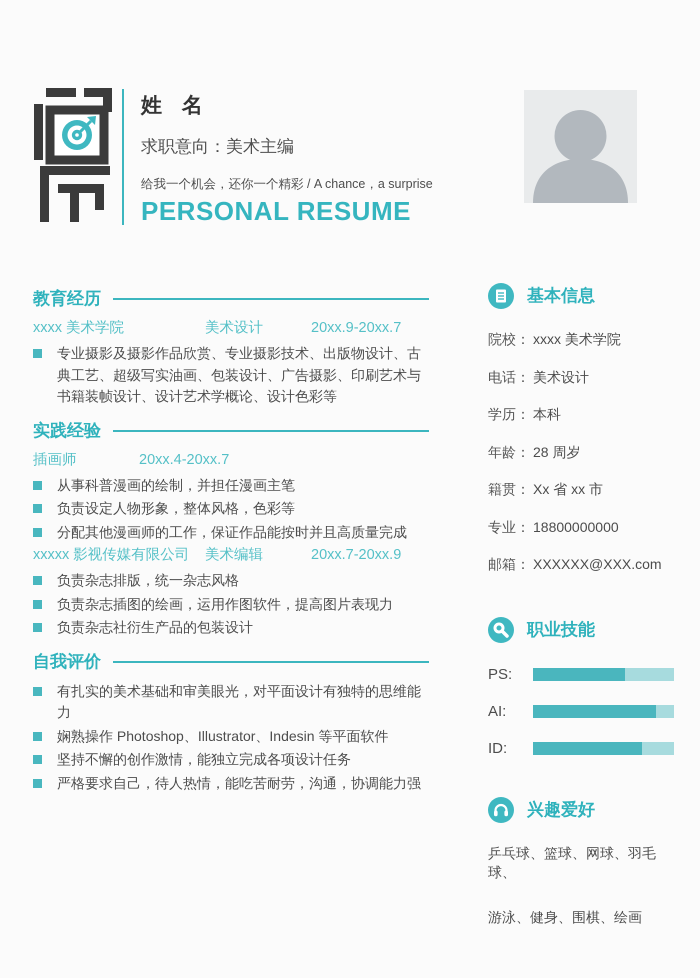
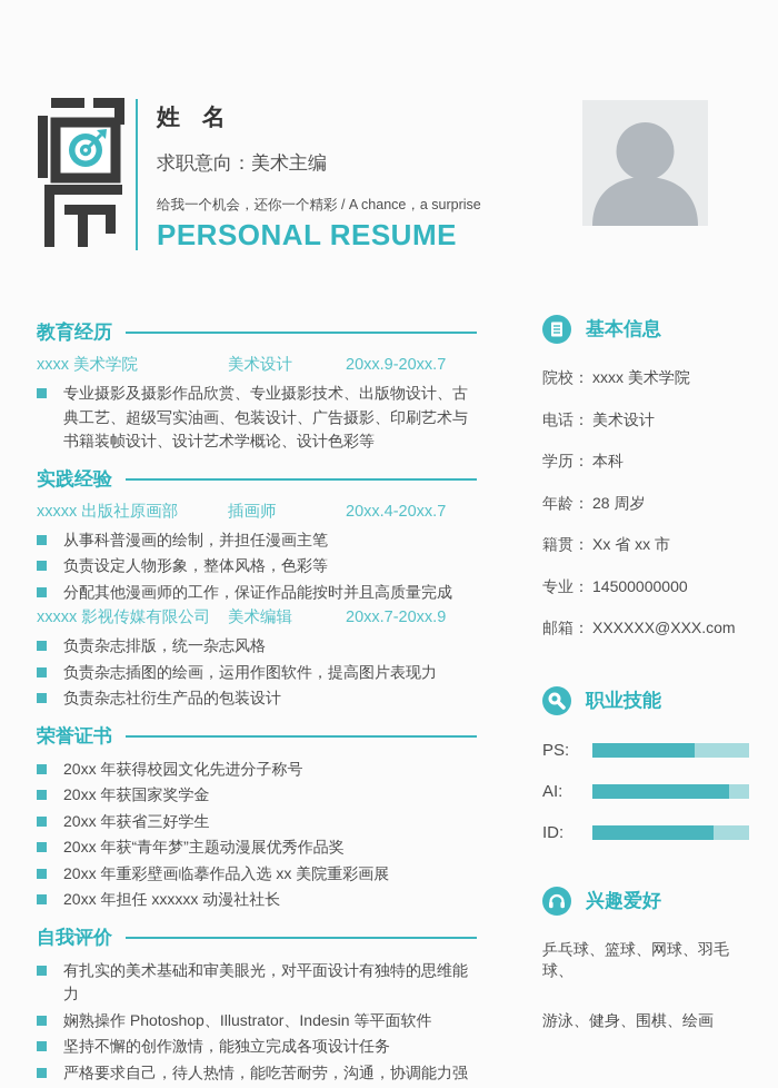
  姓 名
  求职意向：美术主编
  给我一个机会，还你一个精彩 / A chance，a surprise
  PERSONAL RESUME
  教育经历
  xxxx 美术学院
  美术设计
  20xx.9-20xx.7
  专业摄影及摄影作品欣赏、专业摄影技术、出版物设计、古典工艺、超级写实油画、包装设计、广告摄影、印刷艺术与书籍装帧设计、设计艺术学概论、设计色彩等
  实践经验
+ xxxxx 出版社原画部
  插画师
  20xx.4-20xx.7
  从事科普漫画的绘制，并担任漫画主笔
  负责设定人物形象，整体风格，色彩等
  分配其他漫画师的工作，保证作品能按时并且高质量完成
  xxxxx 影视传媒有限公司
  美术编辑
  20xx.7-20xx.9
  负责杂志排版，统一杂志风格
  负责杂志插图的绘画，运用作图软件，提高图片表现力
  负责杂志社衍生产品的包装设计
+ 荣誉证书
+ 20xx 年获得校园文化先进分子称号
+ 20xx 年获国家奖学金
+ 20xx 年获省三好学生
+ 20xx 年获“青年梦”主题动漫展优秀作品奖
+ 20xx 年重彩壁画临摹作品入选 xx 美院重彩画展
+ 20xx 年担任 xxxxxx 动漫社社长
  自我评价
  有扎实的美术基础和审美眼光，对平面设计有独特的思维能力
  娴熟操作 Photoshop、Illustrator、Indesin 等平面软件
  坚持不懈的创作激情，能独立完成各项设计任务
  严格要求自己，待人热情，能吃苦耐劳，沟通，协调能力强
  基本信息
  院校：
  xxxx 美术学院
  电话：
  美术设计
  学历：
  本科
  年龄：
  28 周岁
  籍贯：
  Xx 省 xx 市
  专业：
- 18800000000
+ 14500000000
  邮箱：
  XXXXXX@XXX.com
  职业技能
  PS:
  AI:
  ID:
  兴趣爱好
  乒乓球、篮球、网球、羽毛球、
  游泳、健身、围棋、绘画
